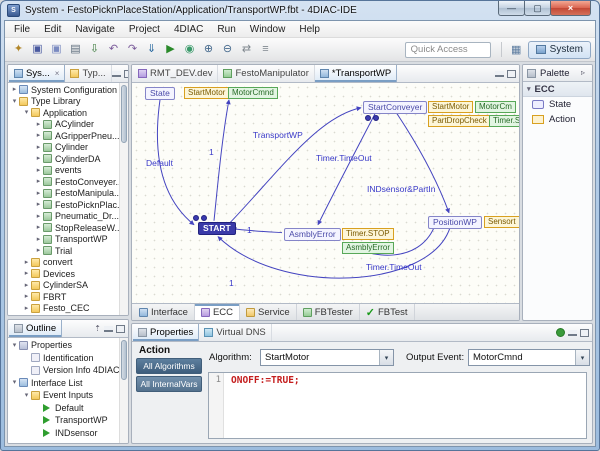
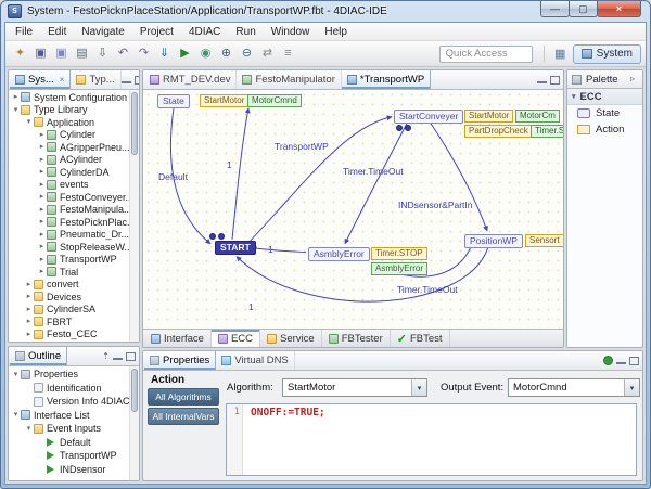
  System - FestoPicknPlaceStation/Application/TransportWP.fbt - 4DIAC-IDE
  —
  ▢
  ×
  File
  Edit
  Navigate
  Project
  4DIAC
  Run
  Window
  Help
  ✦
  ▣
  ▣
  ▤
  ⇩
  ↶
  ↷
  ⇓
  ▶
  ◉
  ⊕
  ⊖
  ⇄
  ≡
  Quick Access
  ▦
  System
  Sys...
  ×
  Typ...
  System Configuration
  Type Library
  Application
- ACylinder
+ Cylinder
  AGripperPneu..
- Cylinder
+ ACylinder
  CylinderDA
  events
  FestoConveyer.
  FestoManipula..
  FestoPicknPlac
  Pneumatic_Dr...
  StopReleaseW.
  TransportWP
  Trial
  convert
  Devices
  CylinderSA
  FBRT
  Festo_CEC
  Outline
  ⇡
  Properties
  Identification
  Version Info 4DIAC
  Interface List
  Event Inputs
  Default
  TransportWP
  INDsensor
  RMT_DEV.dev
  FestoManipulator
  *TransportWP
  State
  StartMotor
  MotorCmnd
  START
  StartConveyer
  StartMotor
  MotorCm
  PartDropCheck
  Timer.S
  AsmblyError
  Timer.STOP
  AsmblyError
  PositionWP
  Sensort
  Default
  1
  TransportWP
  Timer.TimeOut
  INDsensor&PartIn
  1
  Timer.TimeOut
  1
  Interface
  ECC
  Service
  FBTester
  FBTest
  Palette
  ▹
  ECC
  State
  Action
  Properties
  Virtual DNS
  Action
  All Algorithms
  All InternalVars
  Algorithm:
  StartMotor
  Output Event:
  MotorCmnd
  1
  ONOFF:=TRUE;
